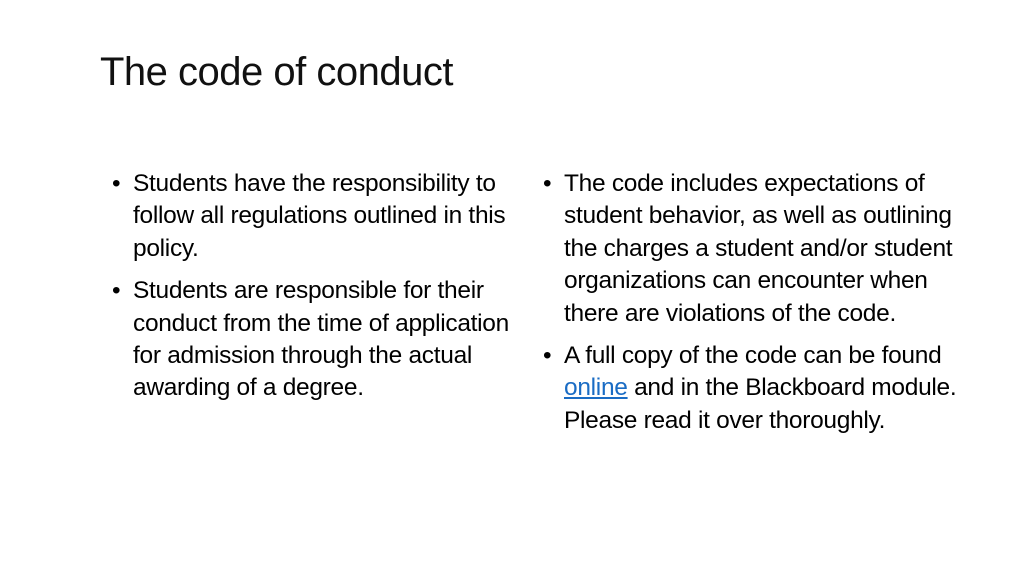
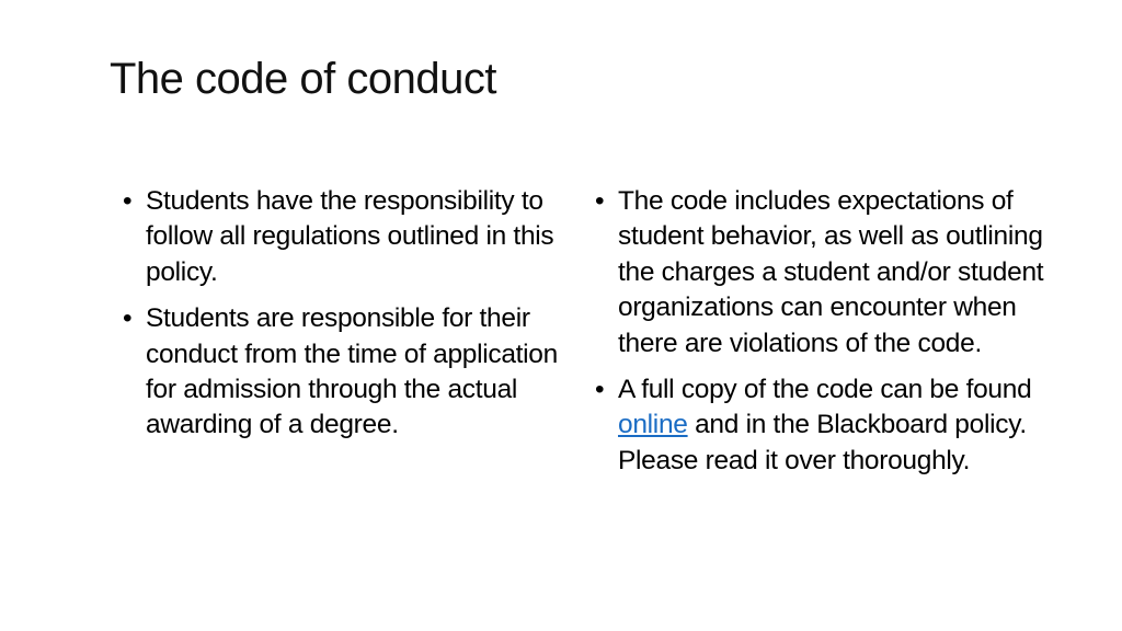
  The code of conduct
  •
  Students have the responsibility to follow all regulations outlined in this policy.
  •
  Students are responsible for their conduct from the time of application for admission through the actual awarding of a degree.
  •
  The code includes expectations of student behavior, as well as outlining the charges a student and/or student organizations can encounter when there are violations of the code.
  •
- A full copy of the code can be found online and in the Blackboard module. Please read it over thoroughly.
+ A full copy of the code can be found online and in the Blackboard policy. Please read it over thoroughly.
